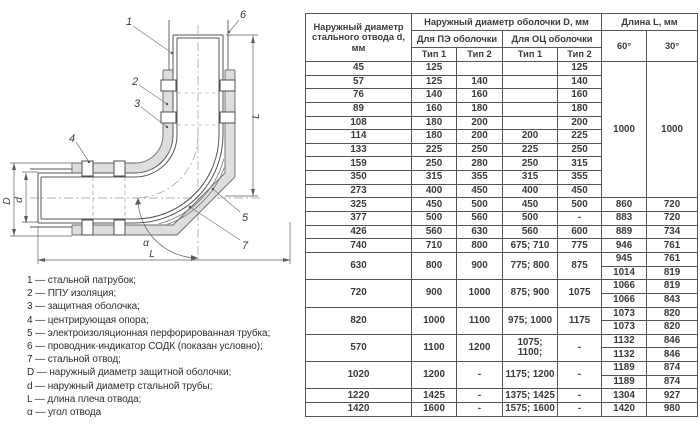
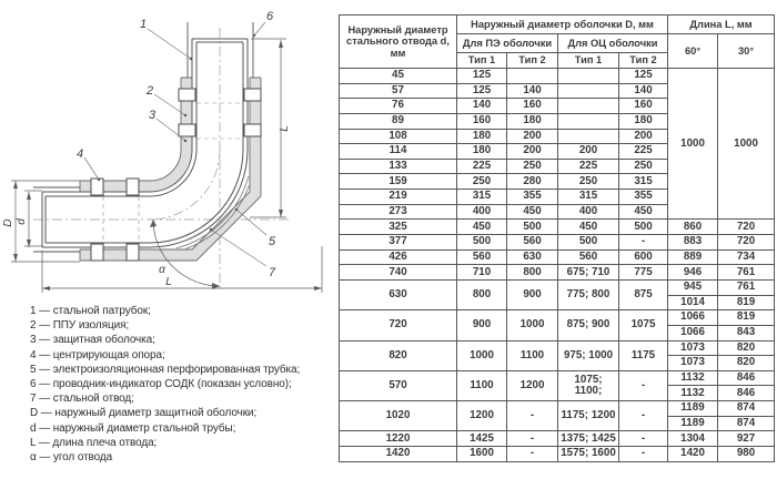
  1
  2
  3
  4
  5
  6
  7
  L
  α
  1 — стальной патрубок;
  2 — ППУ изоляция;
  3 — защитная оболочка;
  4 — центрирующая опора;
  5 — электроизоляционная перфорированная трубка;
  6 — проводник-индикатор СОДК (показан условно);
  7 — стальной отвод;
  D — наружный диаметр защитной оболочки;
  d — наружный диаметр стальной трубы;
  L — длина плеча отвода;
  α — угол отвода
  Наружный диаметр стального отвода d, мм	Наружный диаметр оболочки D, мм	Длина L, мм
  Для ПЭ оболочки	Для ОЦ оболочки	60°	30°
  Тип 1	Тип 2	Тип 1	Тип 2
  45	125			125	1000	1000
  57	125	140		140
  76	140	160		160
  89	160	180		180
  108	180	200		200
  114	180	200	200	225
  133	225	250	225	250
  159	250	280	250	315
- 350	315	355	315	355
+ 219	315	355	315	355
  273	400	450	400	450
  325	450	500	450	500	860	720
  377	500	560	500	-	883	720
  426	560	630	560	600	889	734
  740	710	800	675; 710	775	946	761
  630	800	900	775; 800	875	945	761
  1014	819
  720	900	1000	875; 900	1075	1066	819
  1066	843
  820	1000	1100	975; 1000	1175	1073	820
  1073	820
  570	1100	1200	1075; 1100;	-	1132	846
  1132	846
  1020	1200	-	1175; 1200	-	1189	874
  1189	874
  1220	1425	-	1375; 1425	-	1304	927
  1420	1600	-	1575; 1600	-	1420	980
